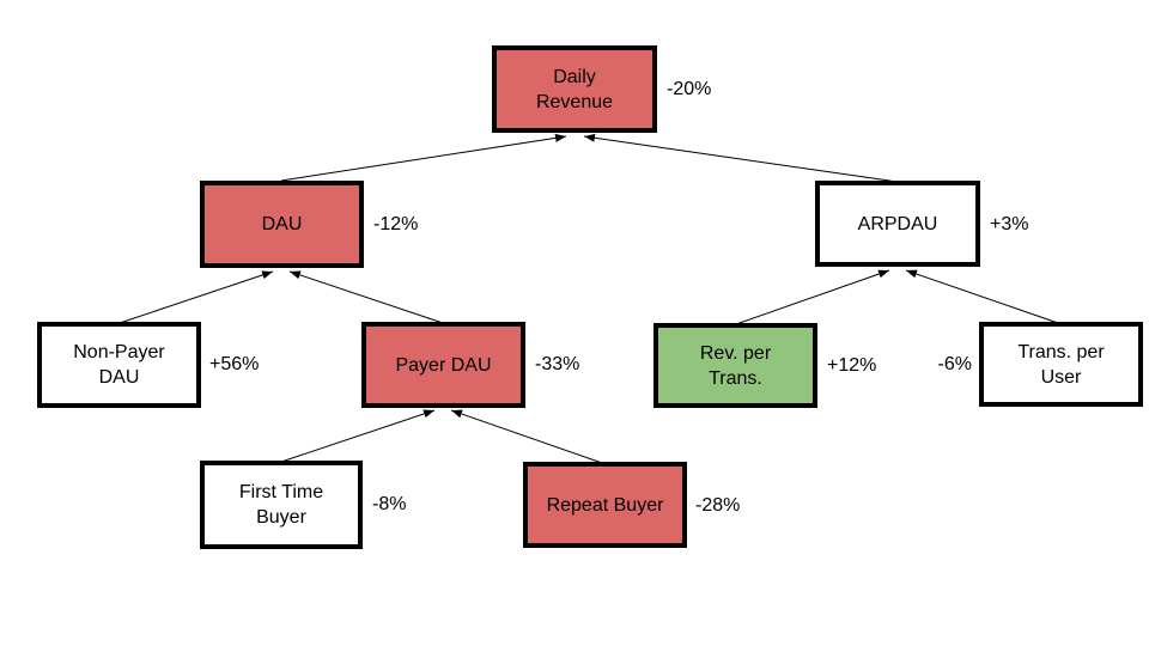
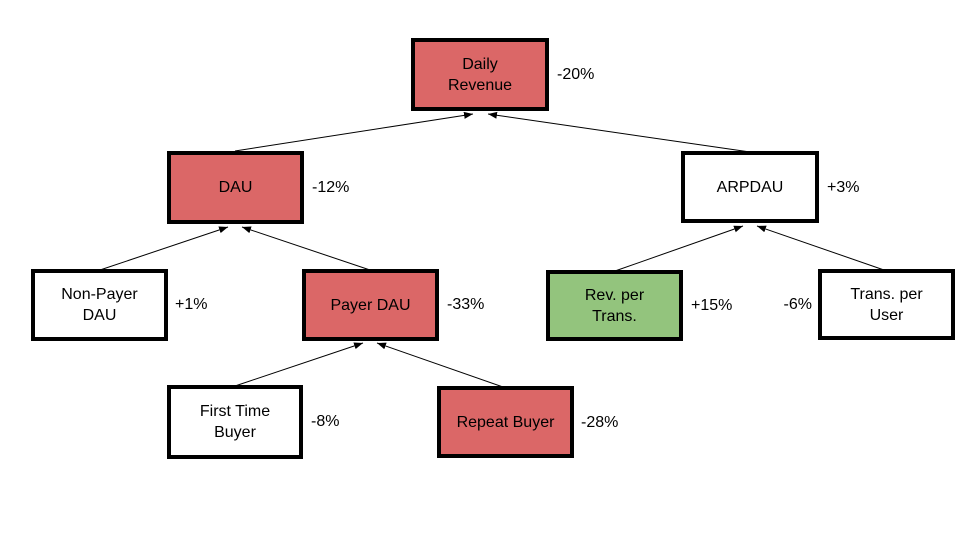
  Daily
  Revenue
  -20%
  DAU
  -12%
  ARPDAU
  +3%
  Non-Payer
  DAU
- +56%
+ +1%
  Payer DAU
  -33%
  Rev. per
  Trans.
- +12%
+ +15%
  Trans. per
  User
  -6%
  First Time
  Buyer
  -8%
  Repeat Buyer
  -28%
